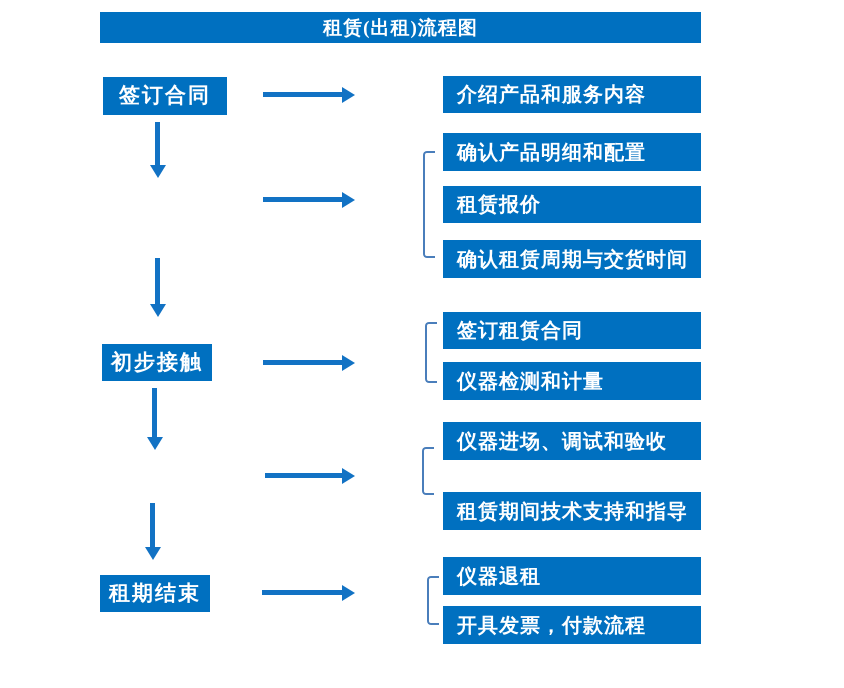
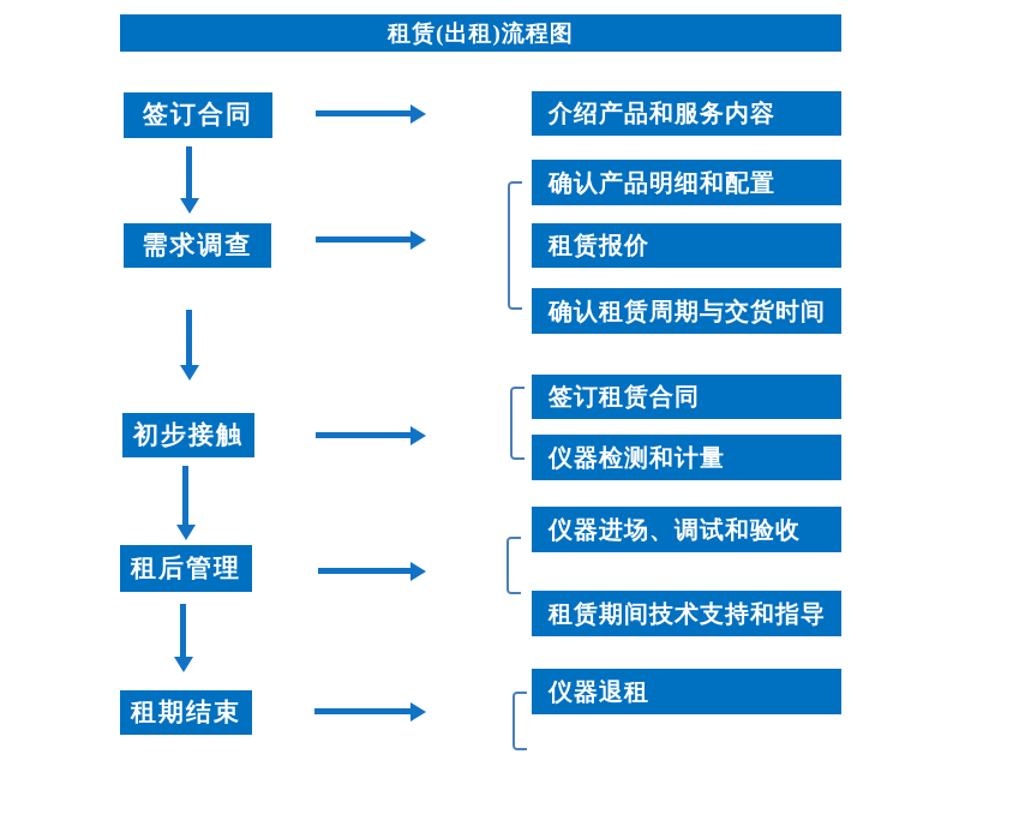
  租赁(出租)流程图
  签订合同
+ 需求调查
  初步接触
+ 租后管理
  租期结束
  介绍产品和服务内容
  确认产品明细和配置
  租赁报价
  确认租赁周期与交货时间
  签订租赁合同
  仪器检测和计量
  仪器进场、调试和验收
  租赁期间技术支持和指导
  仪器退租
- 开具发票，付款流程
